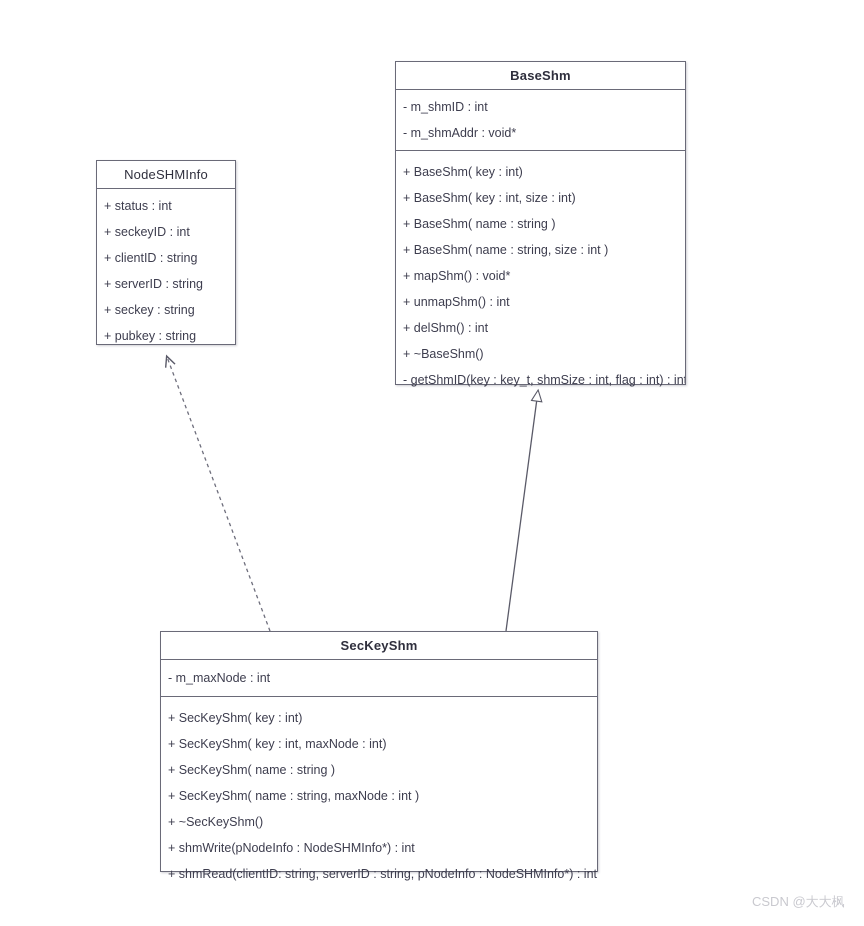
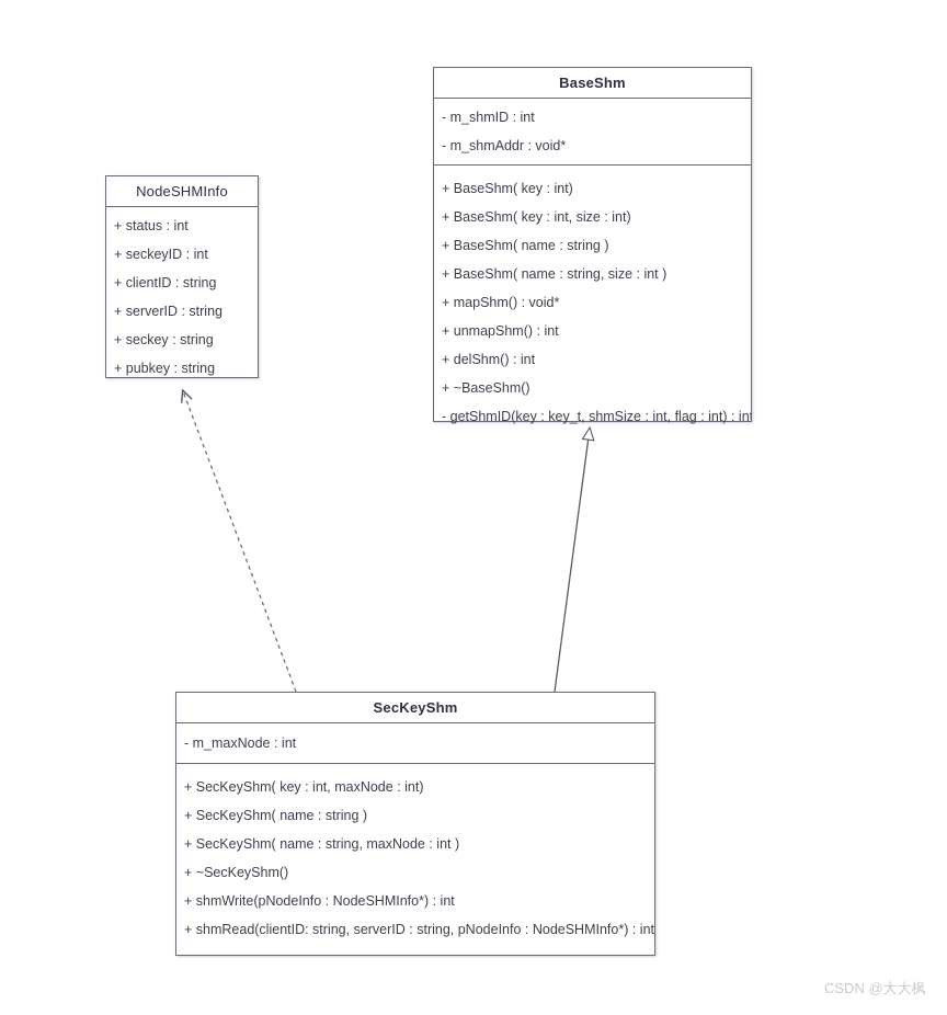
  NodeSHMInfo
  + status : int
  + seckeyID : int
  + clientID : string
  + serverID : string
  + seckey : string
  + pubkey : string
  BaseShm
  - m_shmID : int
  - m_shmAddr : void*
  + BaseShm( key : int)
  + BaseShm( key : int, size : int)
  + BaseShm( name : string )
  + BaseShm( name : string, size : int )
  + mapShm() : void*
  + unmapShm() : int
  + delShm() : int
  + ~BaseShm()
  - getShmID(key : key_t, shmSize : int, flag : int) : in
  SecKeyShm
  - m_maxNode : int
- + SecKeyShm( key : int)
  + SecKeyShm( key : int, maxNode : int)
  + SecKeyShm( name : string )
  + SecKeyShm( name : string, maxNode : int )
  + ~SecKeyShm()
  + shmWrite(pNodeInfo : NodeSHMInfo*) : int
  + shmRead(clientID: string, serverID : string, pNodeInfo : NodeSHMInfo*) : int
  CSDN @大大枫
